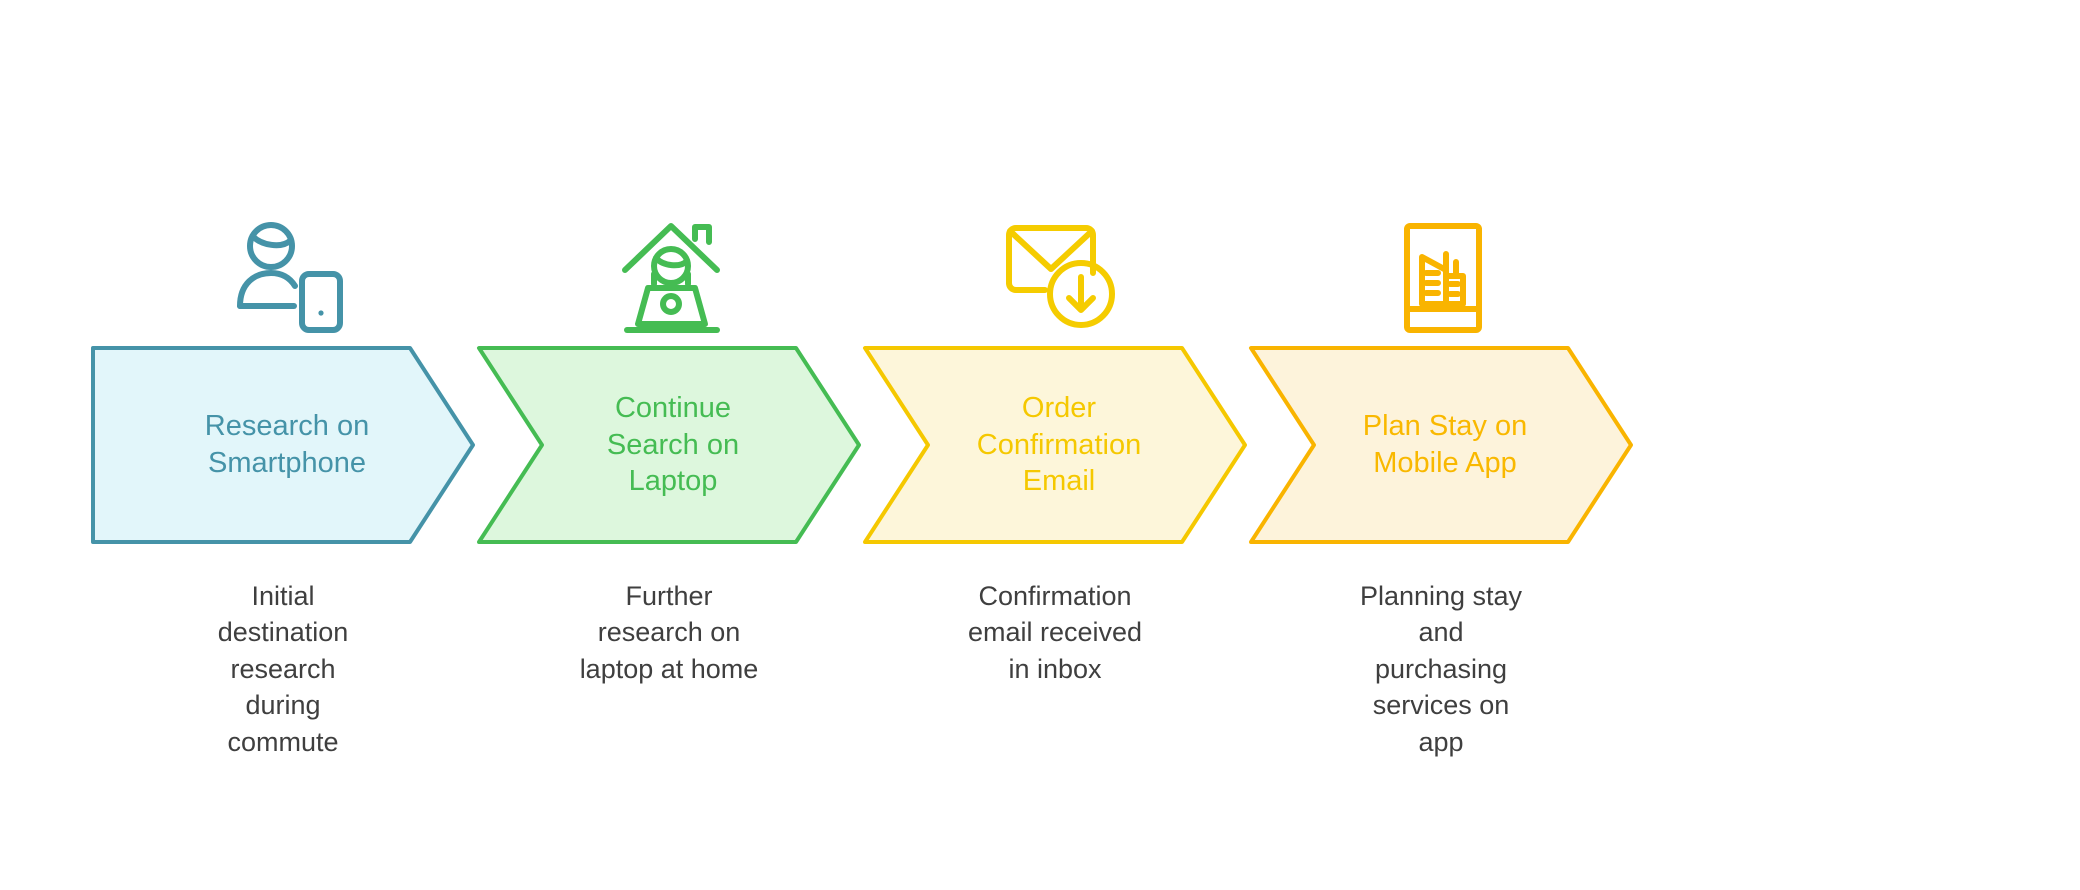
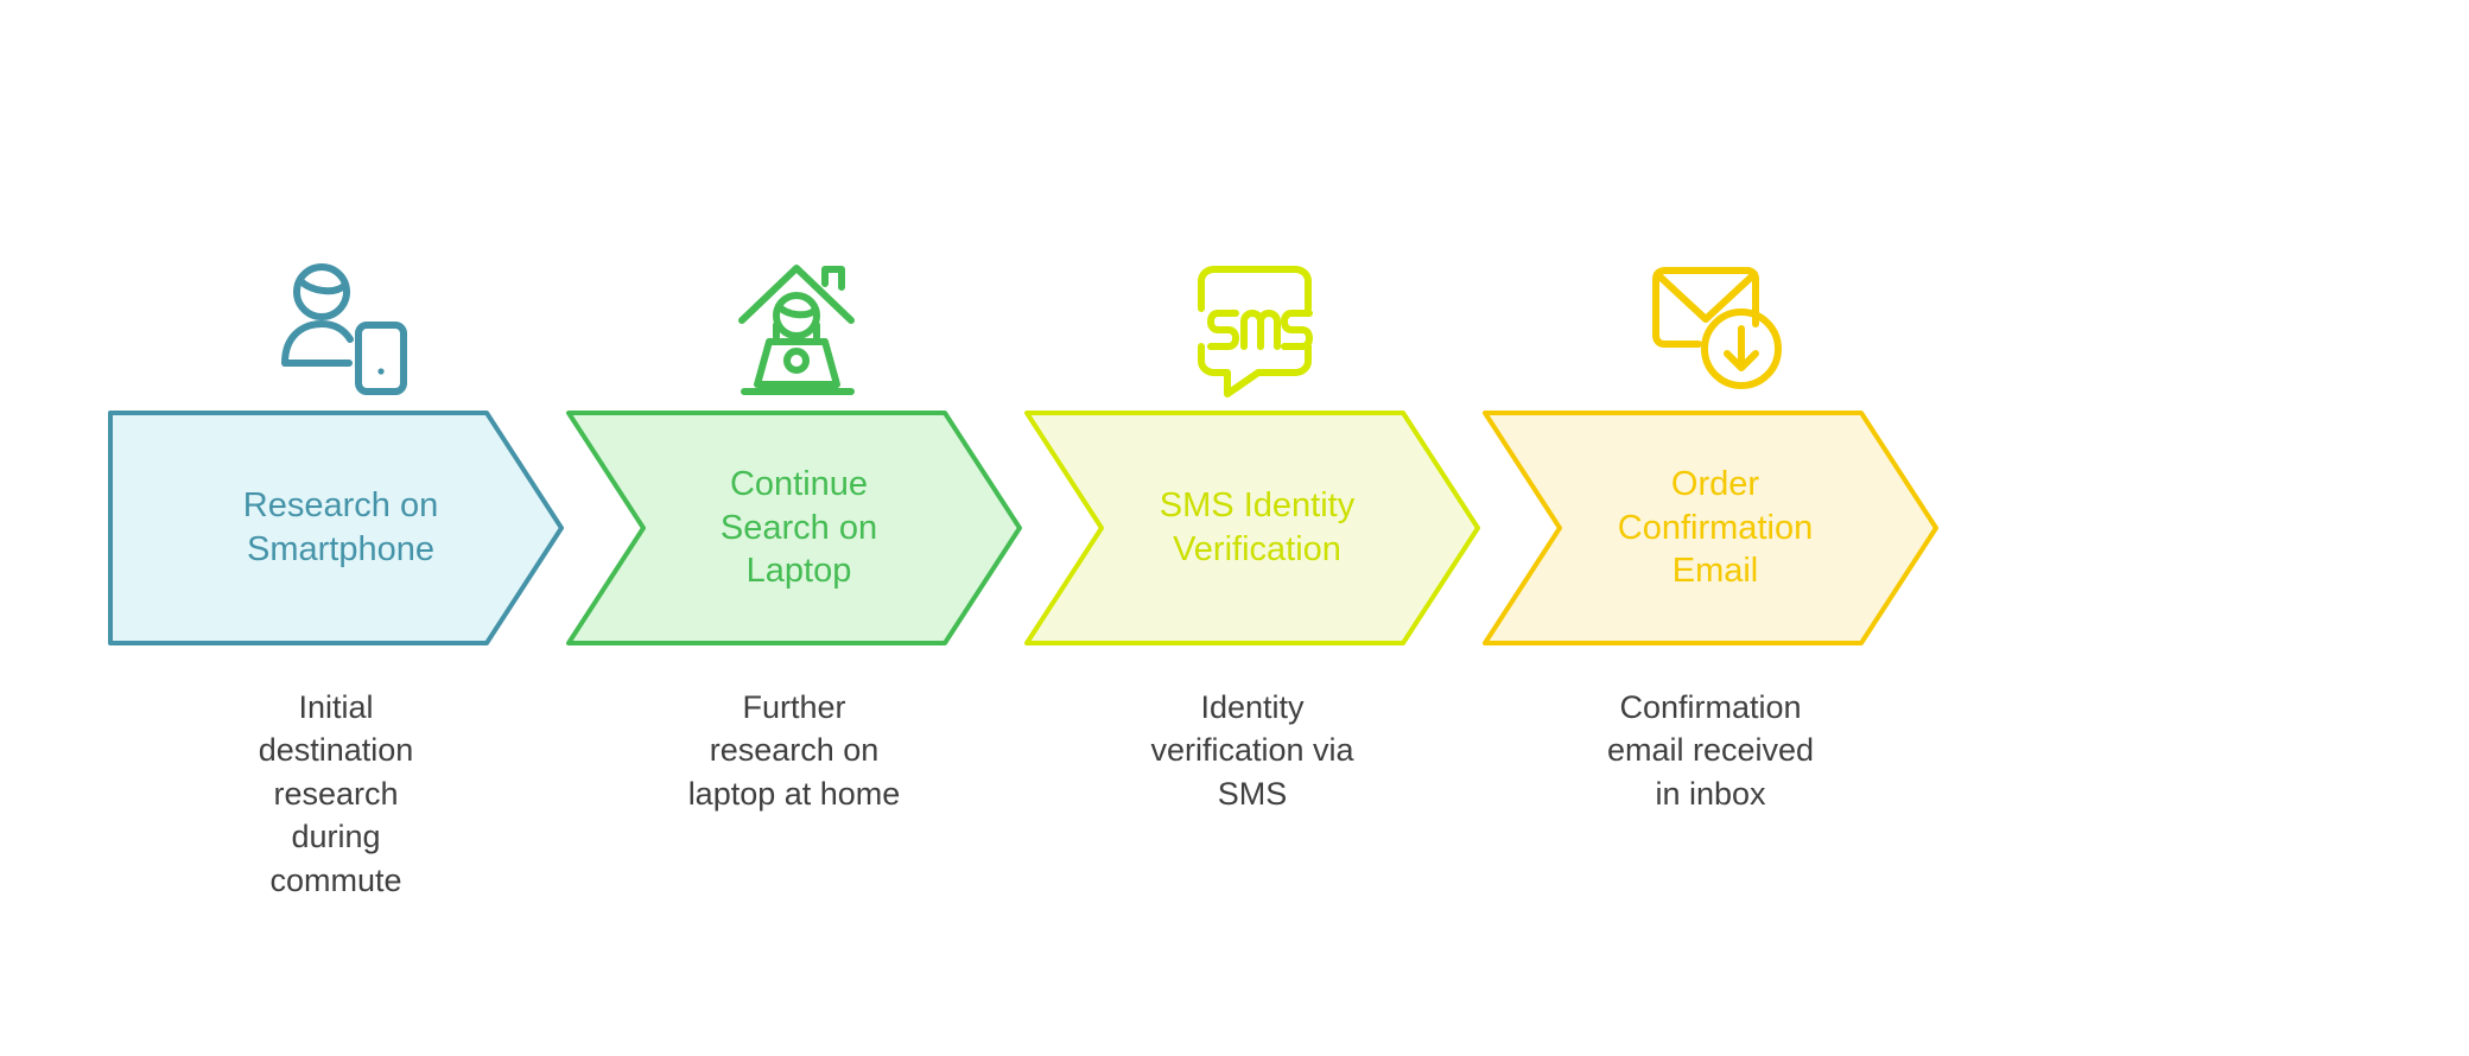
  Research on
  Smartphone
  Initial
  destination
  research
  during
  commute
  Continue
  Search on
  Laptop
  Further
  research on
  laptop at home
+ SMS Identity
+ Verification
+ Identity
+ verification via
+ SMS
  Order
  Confirmation
  Email
  Confirmation
  email received
  in inbox
- Plan Stay on
- Mobile App
- Planning stay
- and
- purchasing
- services on
- app
